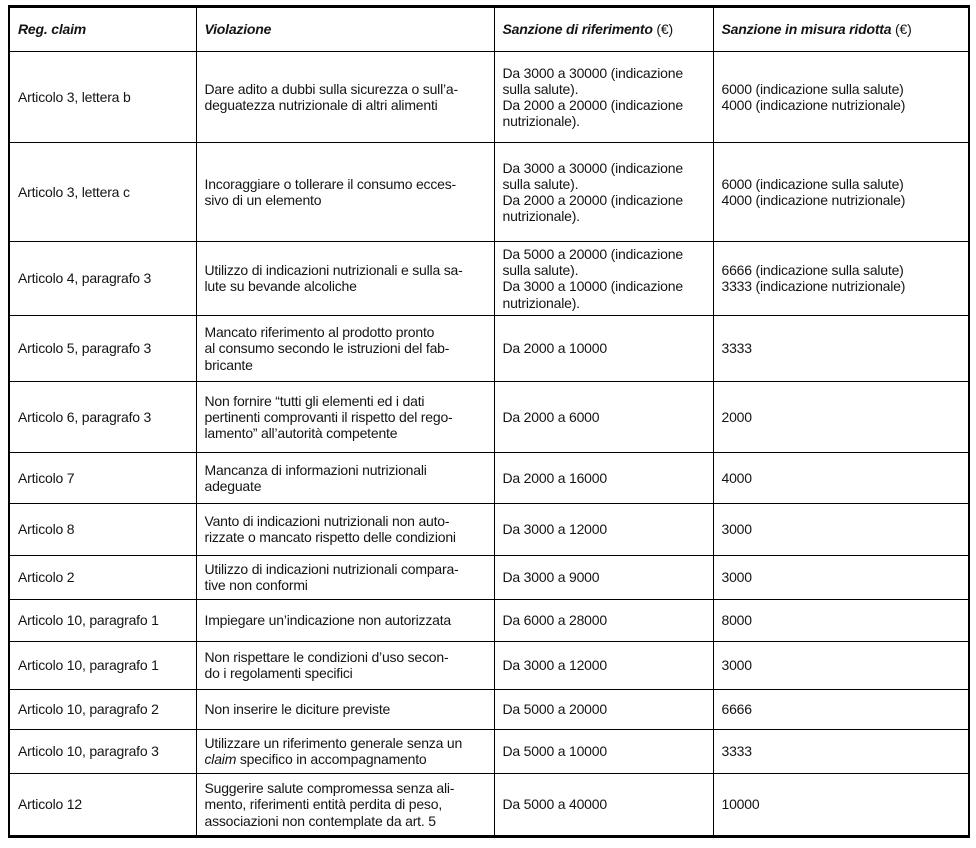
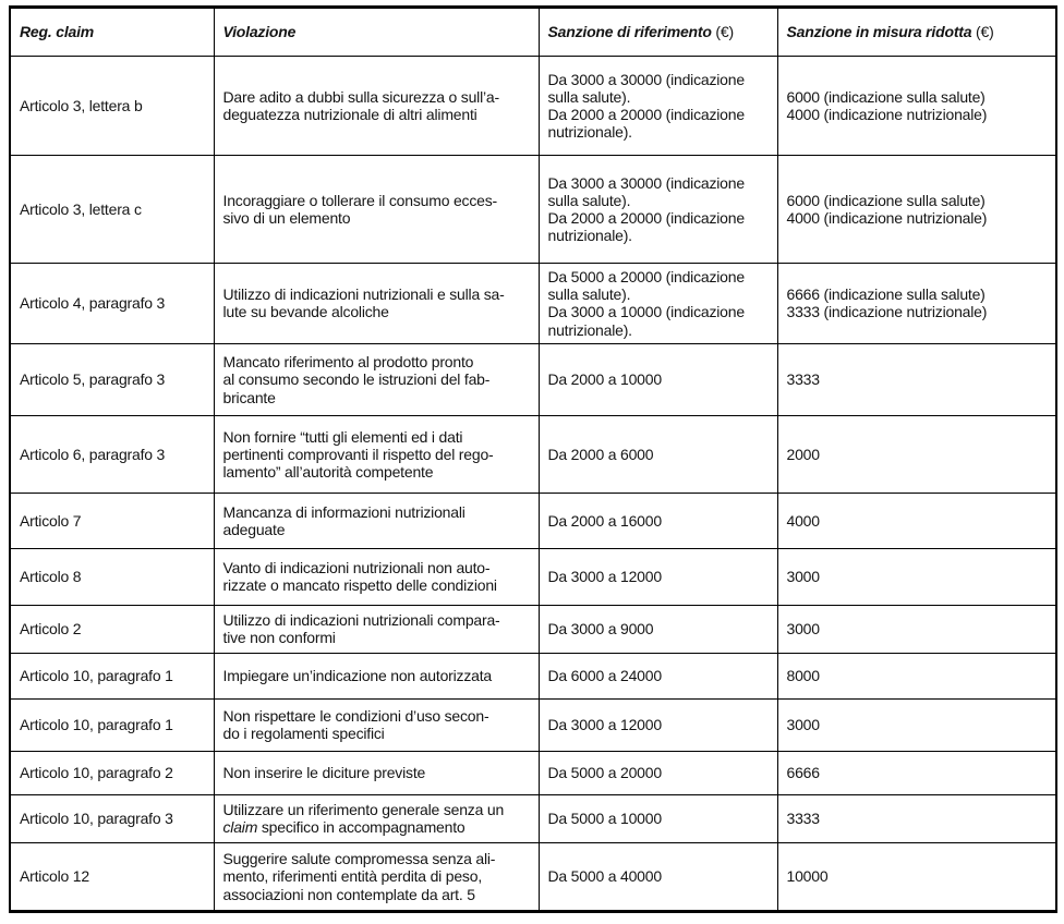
  Reg. claim	Violazione	Sanzione di riferimento (€)	Sanzione in misura ridotta (€)
  Articolo 3, lettera b	Dare adito a dubbi sulla sicurezza o sull’a- deguatezza nutrizionale di altri alimenti	Da 3000 a 30000 (indicazione sulla salute). Da 2000 a 20000 (indicazione nutrizionale).	6000 (indicazione sulla salute) 4000 (indicazione nutrizionale)
  Articolo 3, lettera c	Incoraggiare o tollerare il consumo ecces- sivo di un elemento	Da 3000 a 30000 (indicazione sulla salute). Da 2000 a 20000 (indicazione nutrizionale).	6000 (indicazione sulla salute) 4000 (indicazione nutrizionale)
  Articolo 4, paragrafo 3	Utilizzo di indicazioni nutrizionali e sulla sa- lute su bevande alcoliche	Da 5000 a 20000 (indicazione sulla salute). Da 3000 a 10000 (indicazione nutrizionale).	6666 (indicazione sulla salute) 3333 (indicazione nutrizionale)
  Articolo 5, paragrafo 3	Mancato riferimento al prodotto pronto al consumo secondo le istruzioni del fab- bricante	Da 2000 a 10000	3333
  Articolo 6, paragrafo 3	Non fornire “tutti gli elementi ed i dati pertinenti comprovanti il rispetto del rego- lamento” all’autorità competente	Da 2000 a 6000	2000
  Articolo 7	Mancanza di informazioni nutrizionali adeguate	Da 2000 a 16000	4000
  Articolo 8	Vanto di indicazioni nutrizionali non auto- rizzate o mancato rispetto delle condizioni	Da 3000 a 12000	3000
  Articolo 2	Utilizzo di indicazioni nutrizionali compara- tive non conformi	Da 3000 a 9000	3000
- Articolo 10, paragrafo 1	Impiegare un’indicazione non autorizzata	Da 6000 a 28000	8000
+ Articolo 10, paragrafo 1	Impiegare un’indicazione non autorizzata	Da 6000 a 24000	8000
  Articolo 10, paragrafo 1	Non rispettare le condizioni d’uso secon- do i regolamenti specifici	Da 3000 a 12000	3000
  Articolo 10, paragrafo 2	Non inserire le diciture previste	Da 5000 a 20000	6666
  Articolo 10, paragrafo 3	Utilizzare un riferimento generale senza un claim specifico in accompagnamento	Da 5000 a 10000	3333
  Articolo 12	Suggerire salute compromessa senza ali- mento, riferimenti entità perdita di peso, associazioni non contemplate da art. 5	Da 5000 a 40000	10000
